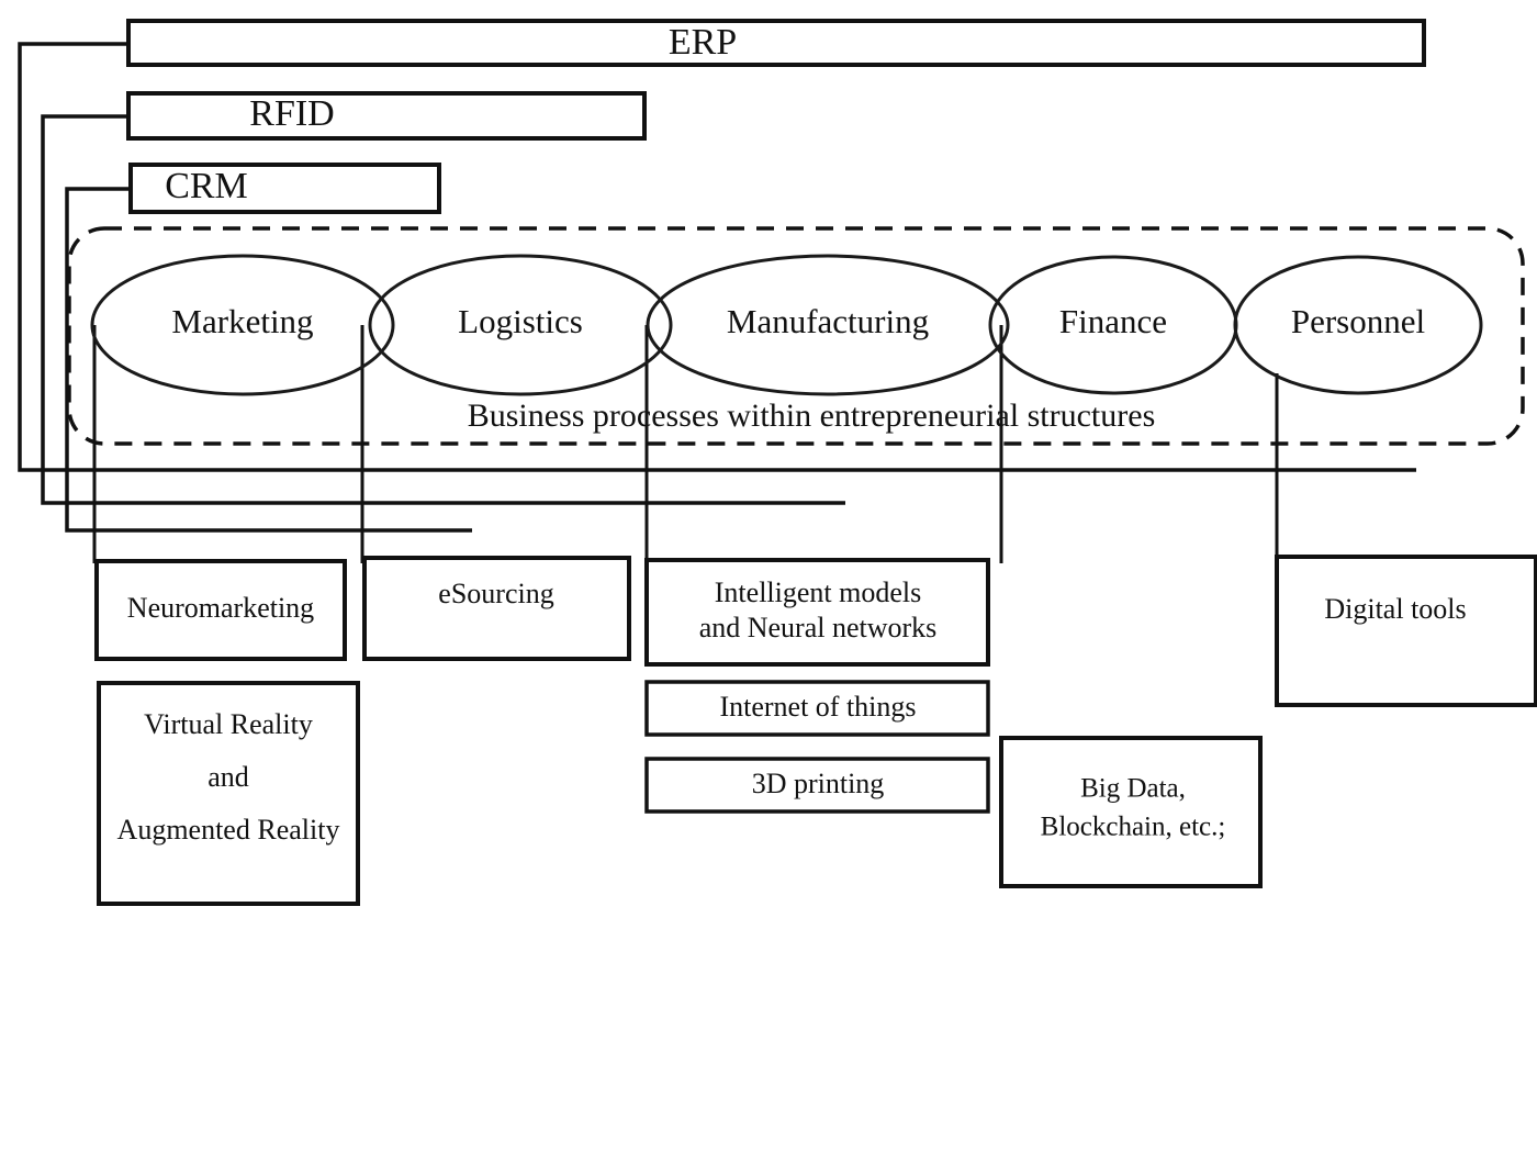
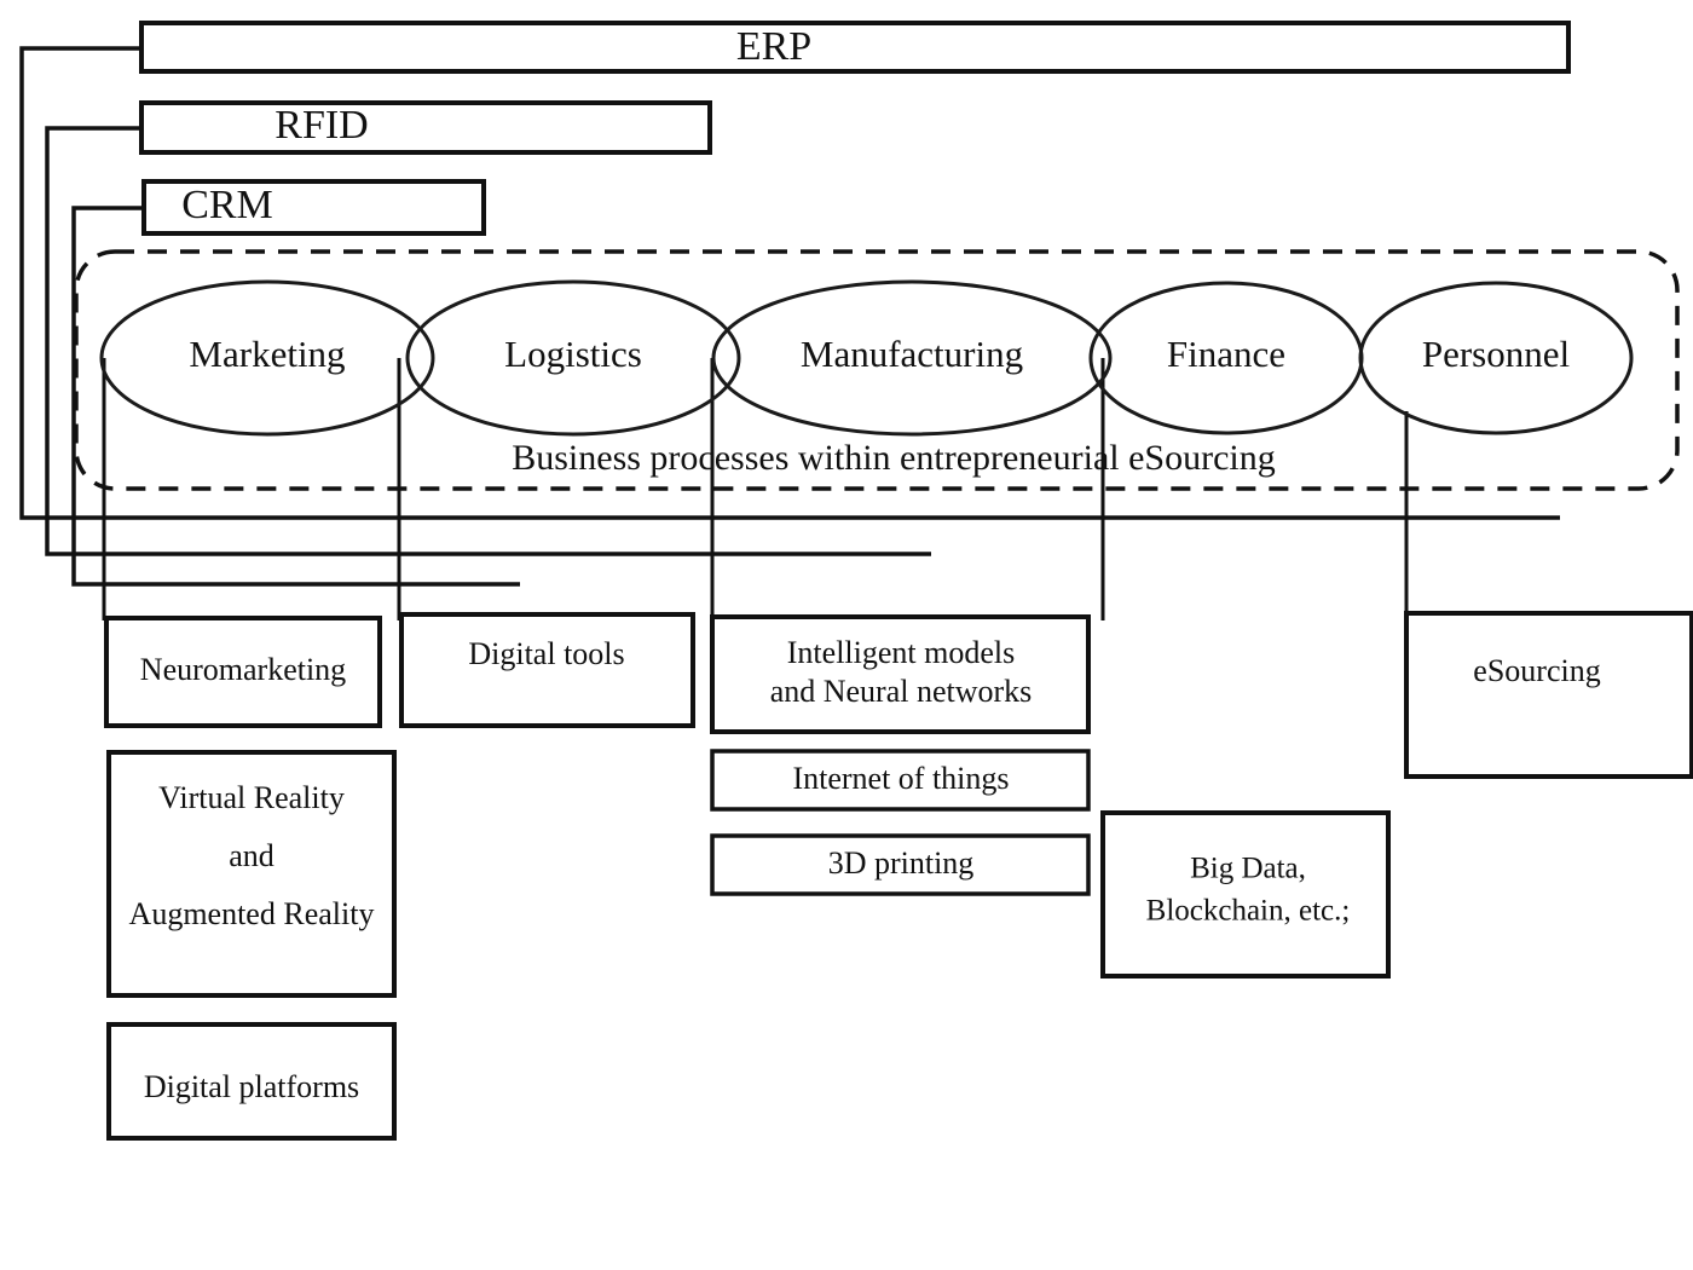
  ERP
  RFID
  CRM
  Marketing
  Logistics
  Manufacturing
  Finance
  Personnel
- Business processes within entrepreneurial structures
+ Business processes within entrepreneurial eSourcing
  Neuromarketing
  Virtual Reality
  and
  Augmented Reality
+ Digital platforms
- eSourcing
+ Digital tools
  Intelligent models
  and Neural networks
  Internet of things
  3D printing
  Big Data,
  Blockchain, etc.;
- Digital tools
+ eSourcing
